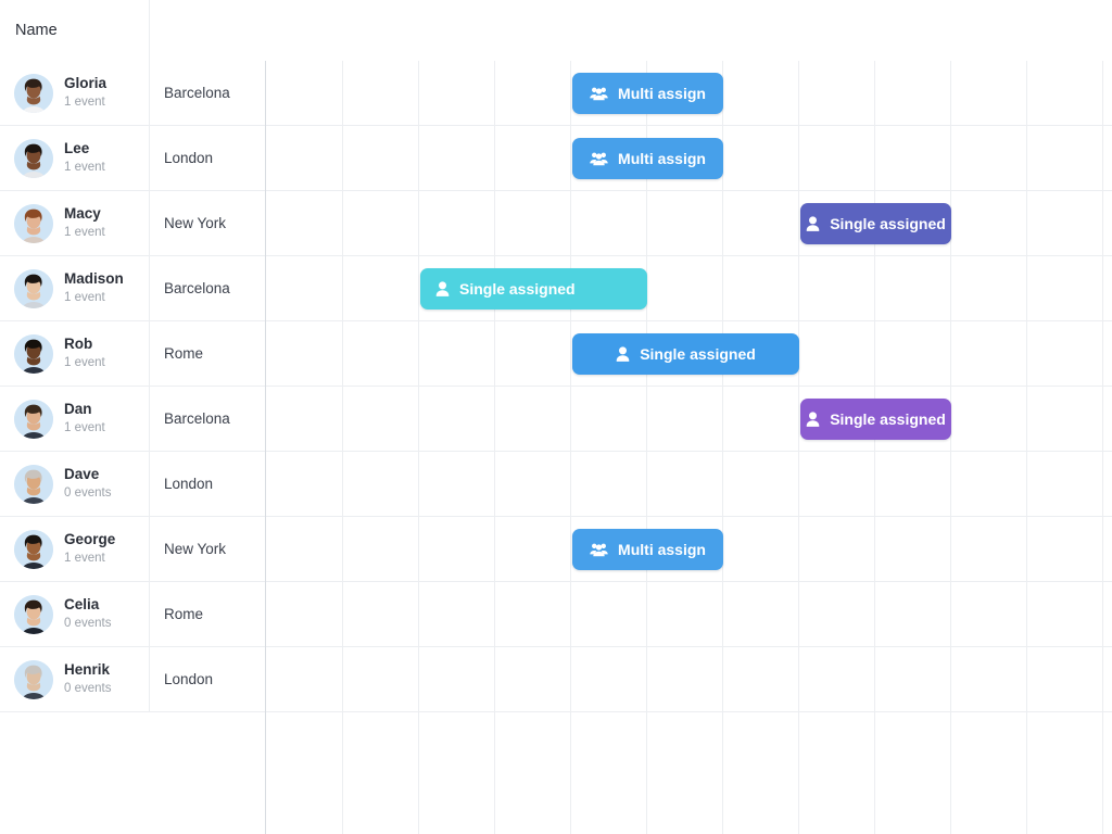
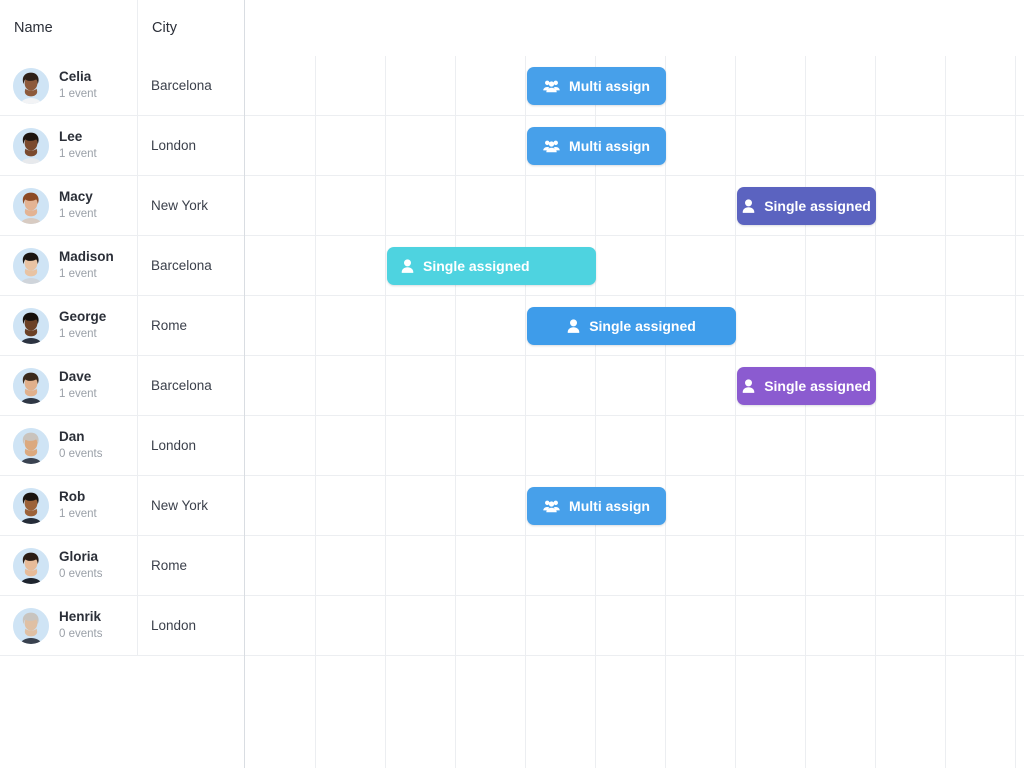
  Name
+ City
- Gloria
+ Celia
  1 event
  Barcelona
  Lee
  1 event
  London
  Macy
  1 event
  New York
  Madison
  1 event
  Barcelona
- Rob
+ George
  1 event
  Rome
- Dan
+ Dave
  1 event
  Barcelona
- Dave
+ Dan
  0 events
  London
- George
+ Rob
  1 event
  New York
- Celia
+ Gloria
  0 events
  Rome
  Henrik
  0 events
  London
  Multi assign
  Multi assign
  Single assigned
  Single assigned
  Single assigned
  Single assigned
  Multi assign
